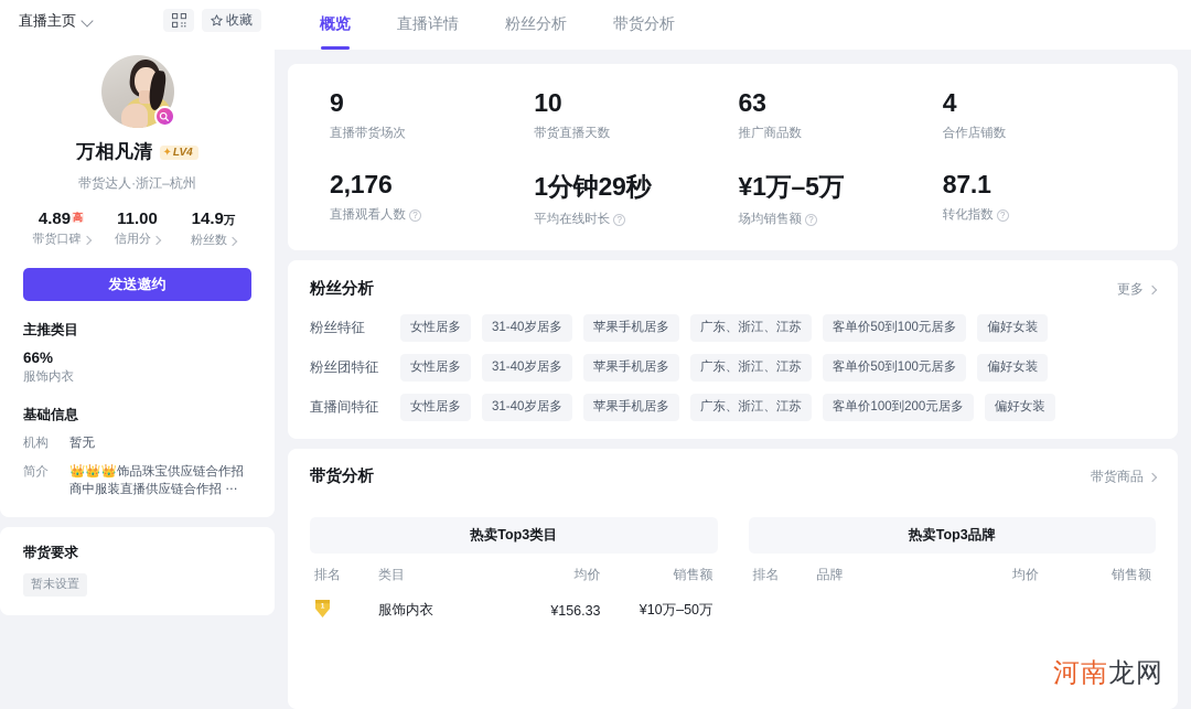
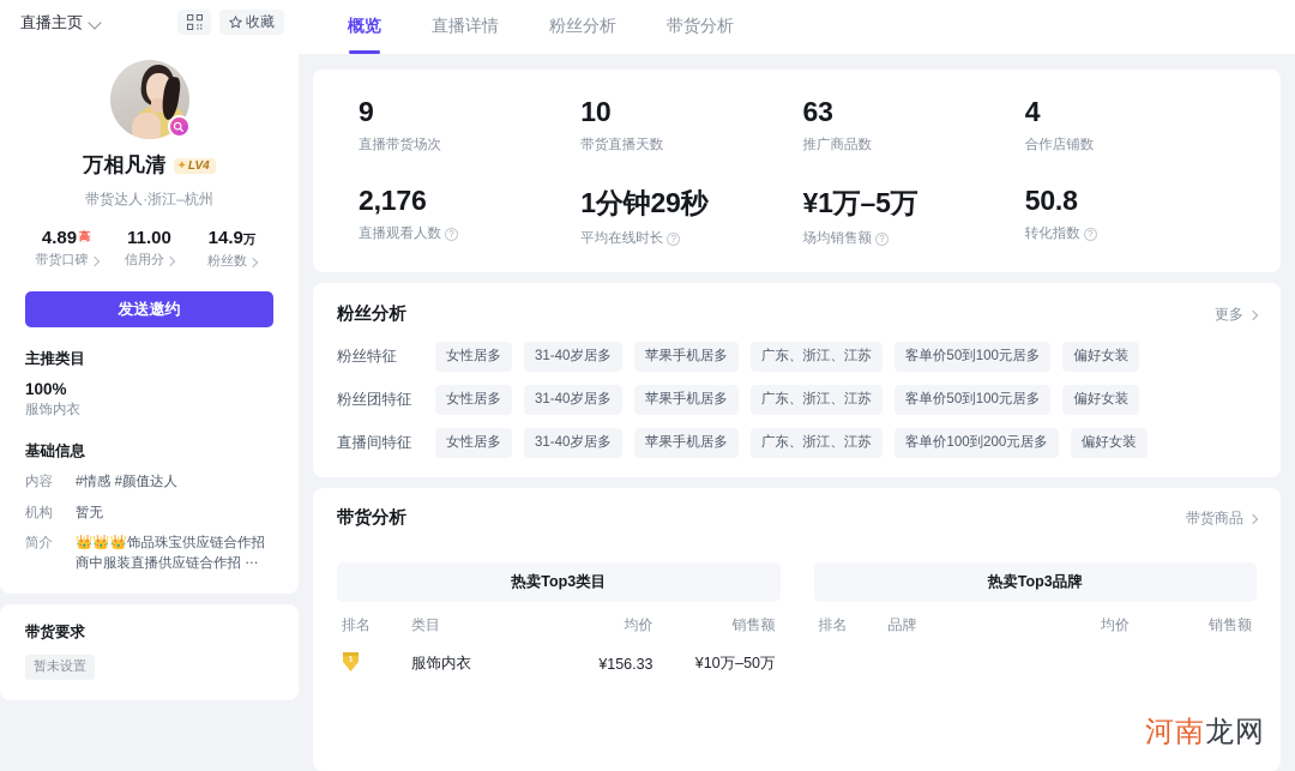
  直播主页
  收藏
  万相凡清
  ✦
  LV4
  带货达人·浙江–杭州
  4.89 高
  带货口碑
  11.00
  信用分
  14.9万
  粉丝数
  发送邀约
  主推类目
- 66%
+ 100%
  服饰内衣
  基础信息
+ 内容
+ #情感 #颜值达人
  机构
  暂无
  简介
  👑👑👑饰品珠宝供应链合作招商中服装直播供应链合作招 ⋯
  带货要求
  暂未设置
  概览
  直播详情
  粉丝分析
  带货分析
  9
  直播带货场次
  10
  带货直播天数
  63
  推广商品数
  4
  合作店铺数
  2,176
  直播观看人数
  ?
  1分钟29秒
  平均在线时长
  ?
  ¥1万–5万
  场均销售额
  ?
- 87.1
+ 50.8
  转化指数
  ?
  粉丝分析
  更多
  粉丝特征
  女性居多
  31-40岁居多
  苹果手机居多
  广东、浙江、江苏
  客单价50到100元居多
  偏好女装
  粉丝团特征
  女性居多
  31-40岁居多
  苹果手机居多
  广东、浙江、江苏
  客单价50到100元居多
  偏好女装
  直播间特征
  女性居多
  31-40岁居多
  苹果手机居多
  广东、浙江、江苏
  客单价100到200元居多
  偏好女装
  带货分析
  带货商品
  热卖Top3类目
  排名
  类目
  均价
  销售额
  服饰内衣
  ¥156.33
  ¥10万–50万
  热卖Top3品牌
  排名
  品牌
  均价
  销售额
  河南龙网
